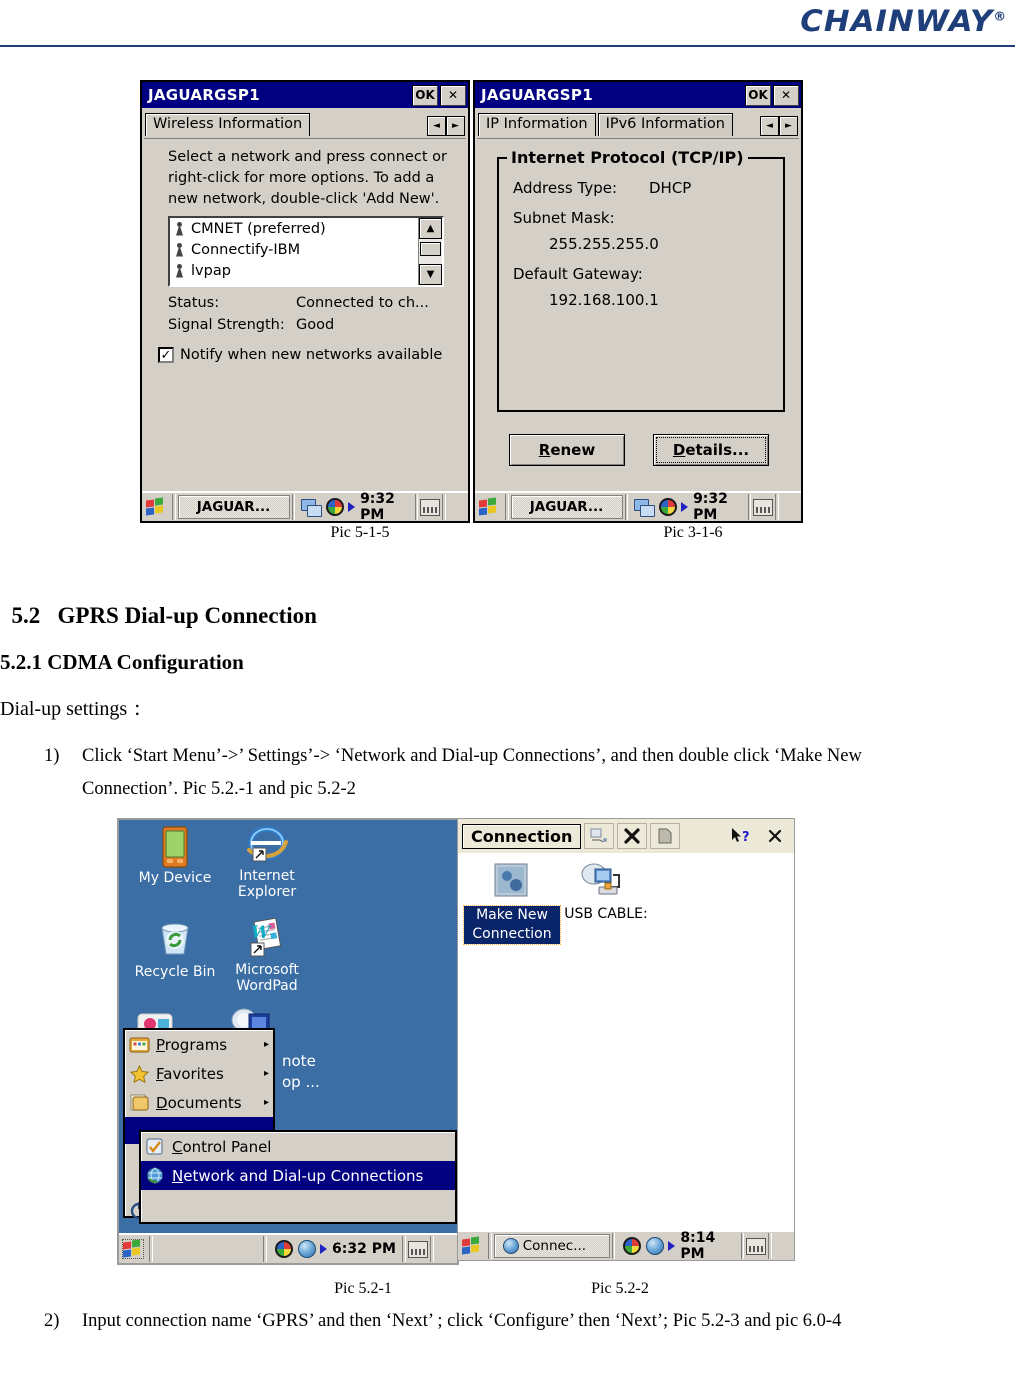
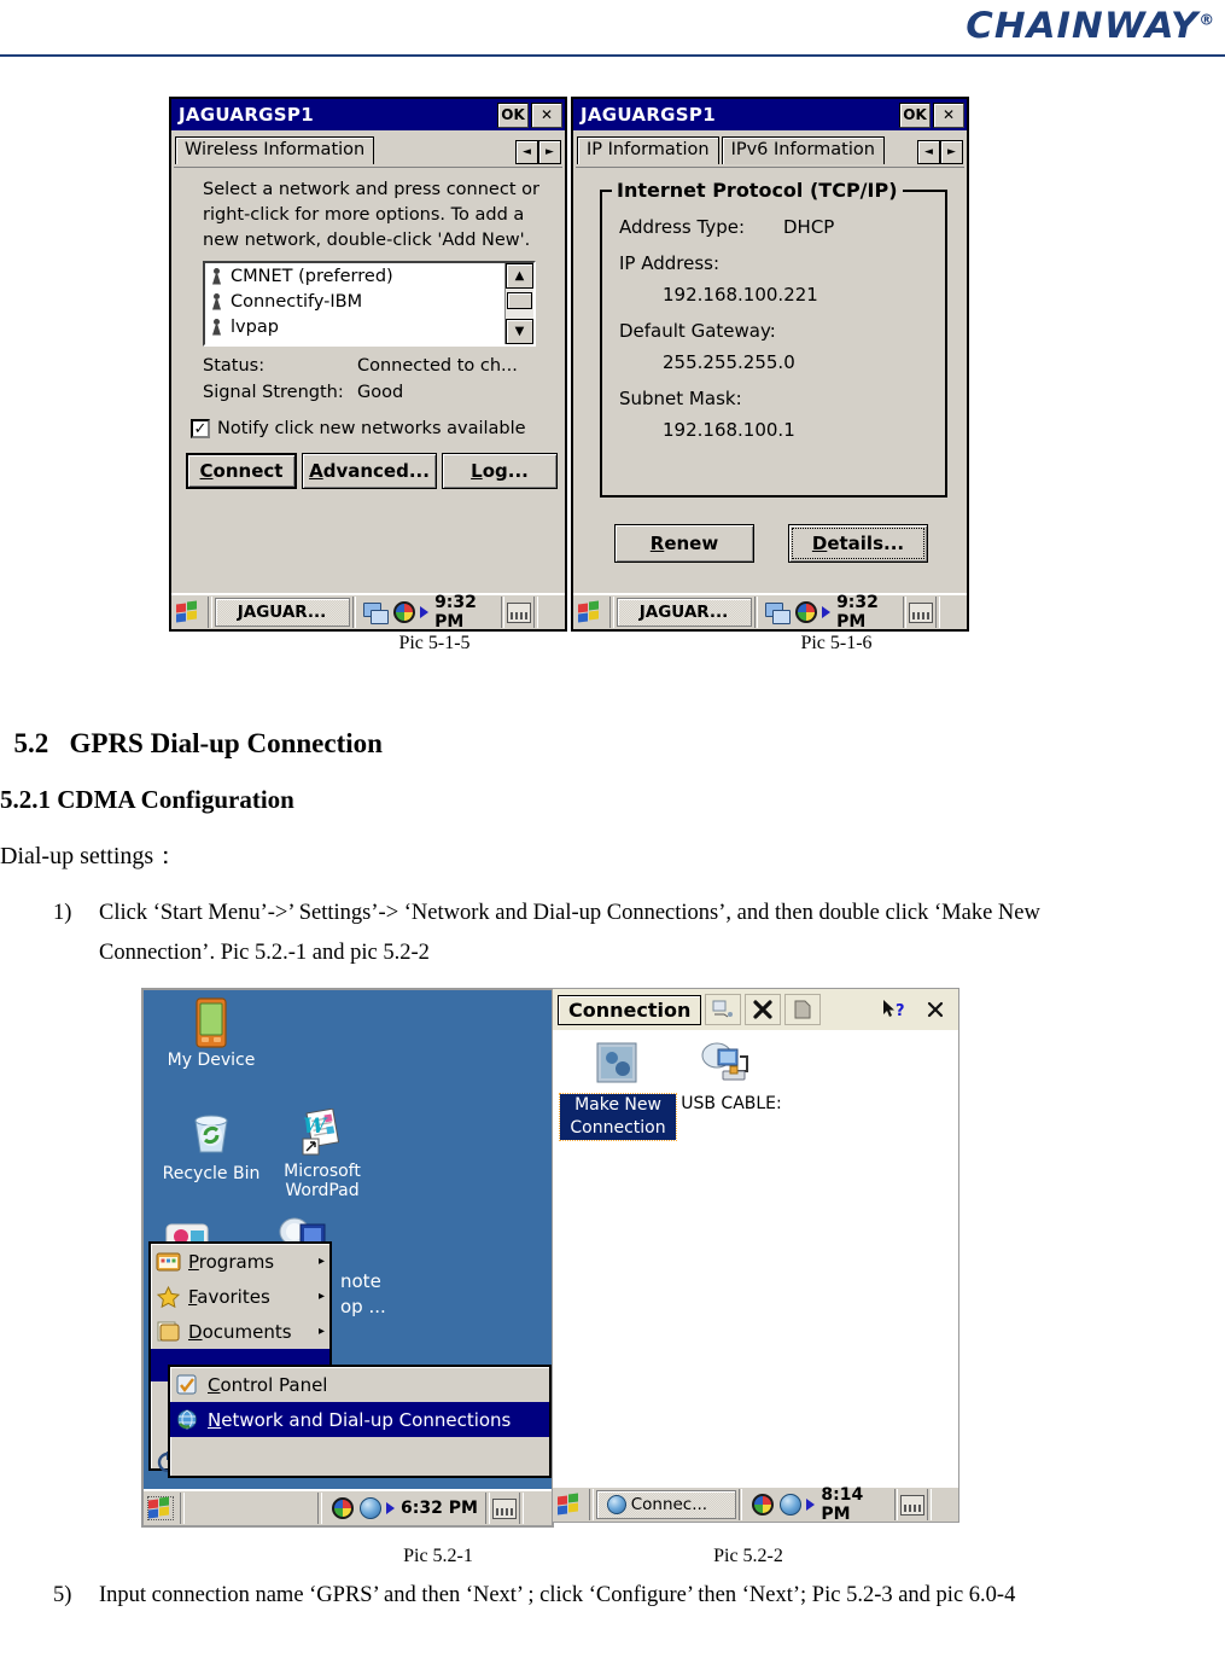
  CHAINWAY®
  JAGUARGSP1
  OK
  ✕
  Wireless Information
  ◄
  ►
  Select a network and press connect or right-click for more options. To add a new network, double-click 'Add New'.
  CMNET (preferred)
  Connectify-IBM
  lvpap
  ▲
  ▼
  Status:
  Connected to ch...
  Signal Strength:
  Good
  ✓
- Notify when new networks available
+ Notify click new networks available
+ C
+ onnect
+ A
+ dvanced...
+ L
+ og...
  JAGUAR...
  9:32 PM
  JAGUARGSP1
  OK
  ✕
  IP Information
  IPv6 Information
  ◄
  ►
  Internet Protocol (TCP/IP)
  Address Type:
  DHCP
+ IP Address:
+ 192.168.100.221
- Subnet Mask:
+ Default Gateway:
  255.255.255.0
- Default Gateway:
+ Subnet Mask:
  192.168.100.1
  R
  enew
  D
  etails...
  JAGUAR...
  9:32 PM
  Pic 5-1-5
- Pic 3-1-6
+ Pic 5-1-6
  5.2 GPRS Dial-up Connection
  5.2.1 CDMA Configuration
  Dial-up settings：
  1)
  Click ‘Start Menu’->’ Settings’-> ‘Network and Dial-up Connections’, and then double click ‘Make New Connection’. Pic 5.2.-1 and pic 5.2-2
  My Device
- Internet Explorer
  Recycle Bin
  W
  Microsoft WordPad
  note
  op ...
  Programs
  ▸
  Favorites
  ▸
  Documents
  ▸
  Control Panel
  Network and Dial-up Connections
  6:32 PM
  Connection
  ?
  Make New Connection
  USB CABLE:
  Connec...
  8:14 PM
  Pic 5.2-1
  Pic 5.2-2
- 2)
+ 5)
  Input connection name ‘GPRS’ and then ‘Next’ ; click ‘Configure’ then ‘Next’; Pic 5.2-3 and pic 6.0-4
